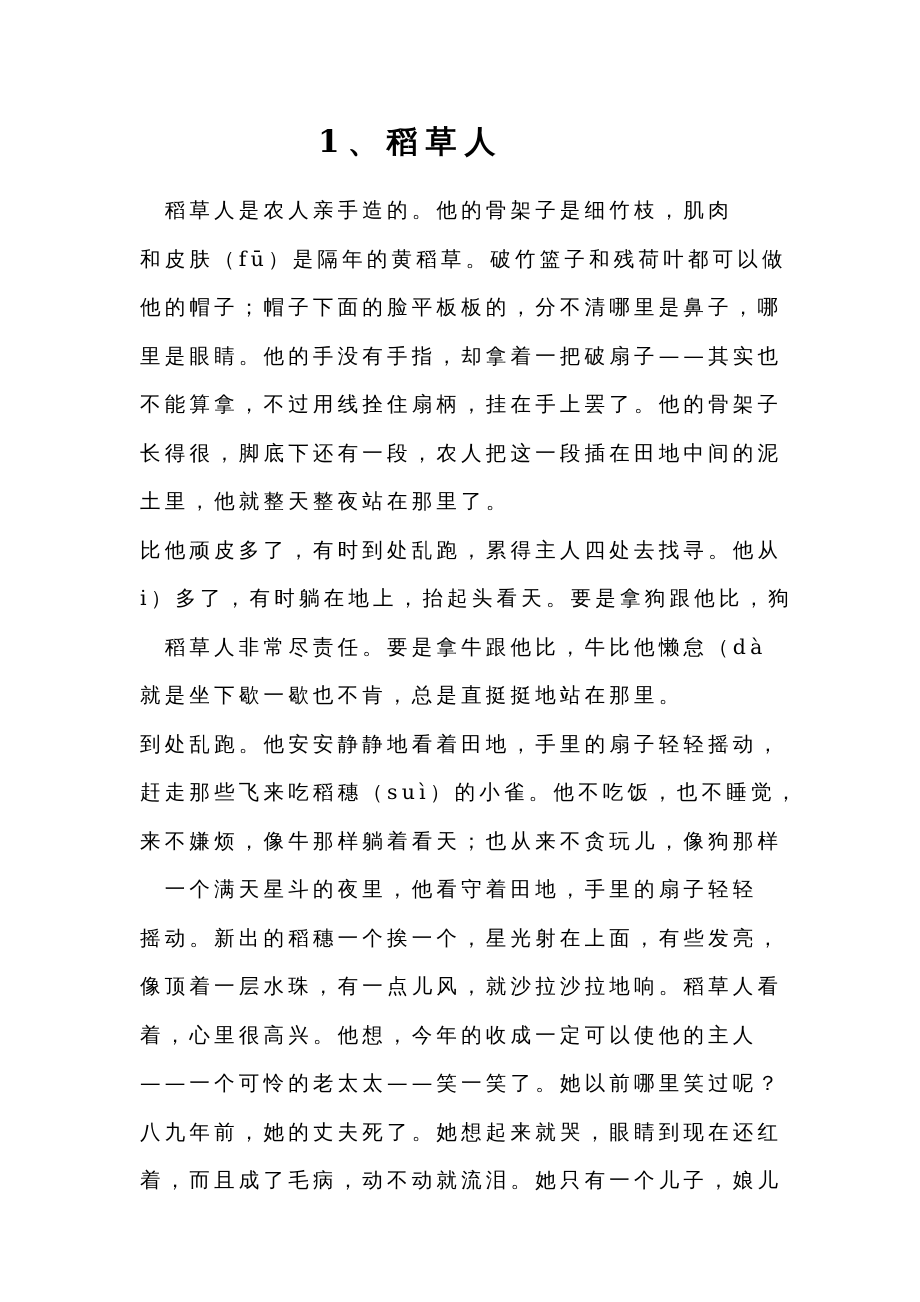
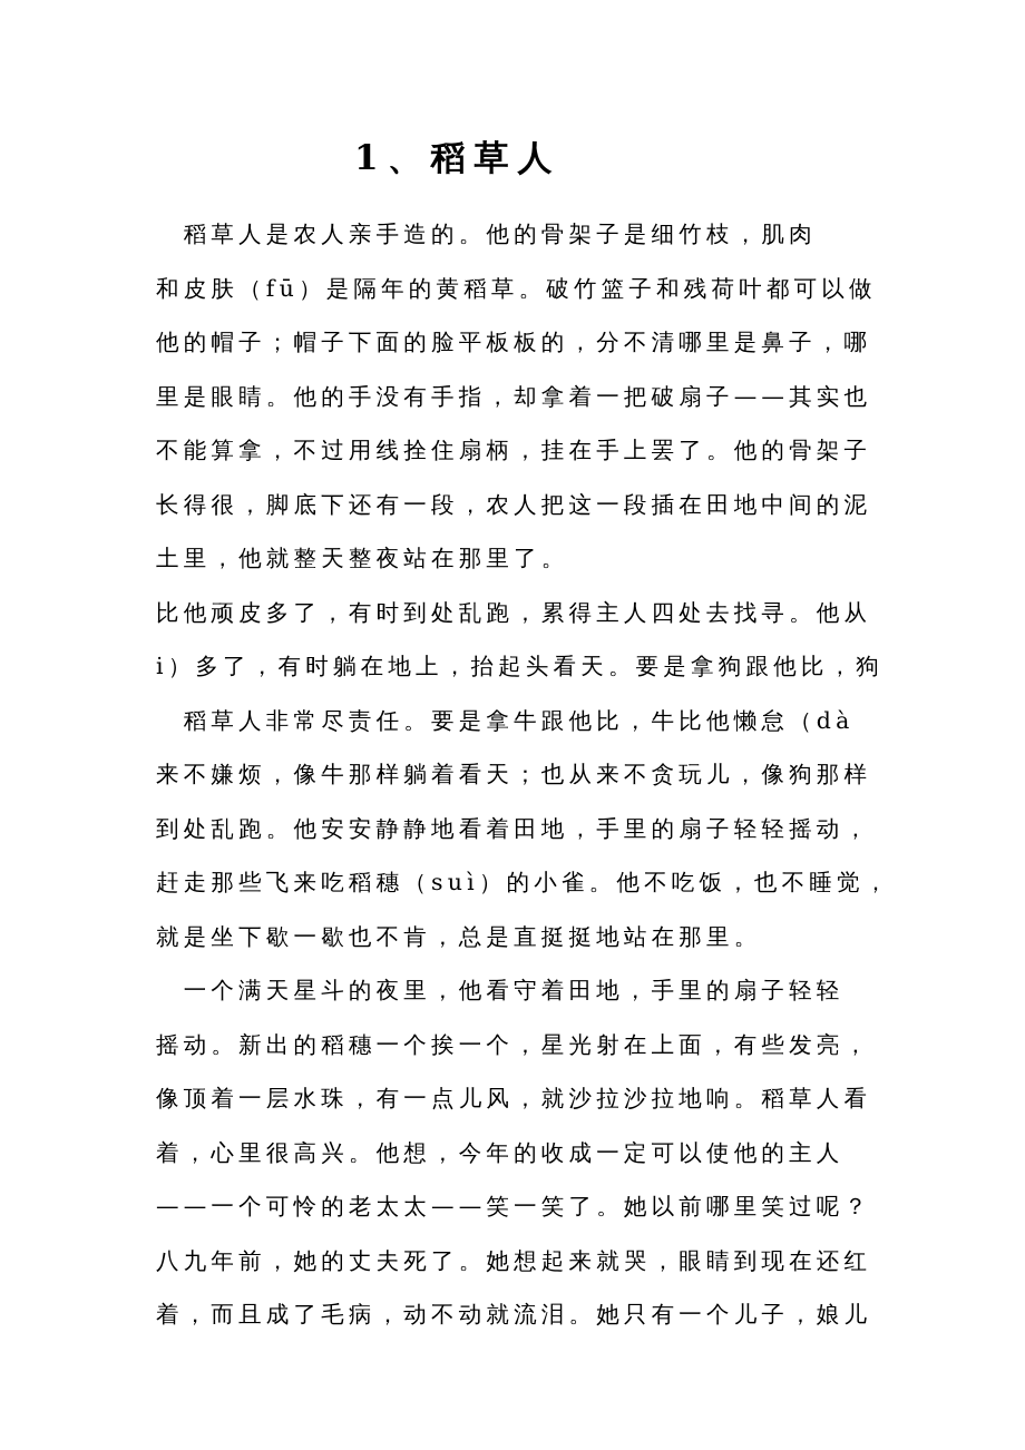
  1、稻草人
  稻草人是农人亲手造的。他的骨架子是细竹枝，肌肉
  和皮肤（fū）是隔年的黄稻草。破竹篮子和残荷叶都可以做
  他的帽子；帽子下面的脸平板板的，分不清哪里是鼻子，哪
  里是眼睛。他的手没有手指，却拿着一把破扇子——其实也
  不能算拿，不过用线拴住扇柄，挂在手上罢了。他的骨架子
  长得很，脚底下还有一段，农人把这一段插在田地中间的泥
  土里，他就整天整夜站在那里了。
  比他顽皮多了，有时到处乱跑，累得主人四处去找寻。他从
  i）多了，有时躺在地上，抬起头看天。要是拿狗跟他比，狗
  稻草人非常尽责任。要是拿牛跟他比，牛比他懒怠（dà
- 就是坐下歇一歇也不肯，总是直挺挺地站在那里。
+ 来不嫌烦，像牛那样躺着看天；也从来不贪玩儿，像狗那样
  到处乱跑。他安安静静地看着田地，手里的扇子轻轻摇动，
  赶走那些飞来吃稻穗（suì）的小雀。他不吃饭，也不睡觉，
- 来不嫌烦，像牛那样躺着看天；也从来不贪玩儿，像狗那样
+ 就是坐下歇一歇也不肯，总是直挺挺地站在那里。
  一个满天星斗的夜里，他看守着田地，手里的扇子轻轻
  摇动。新出的稻穗一个挨一个，星光射在上面，有些发亮，
  像顶着一层水珠，有一点儿风，就沙拉沙拉地响。稻草人看
  着，心里很高兴。他想，今年的收成一定可以使他的主人
  ——一个可怜的老太太——笑一笑了。她以前哪里笑过呢？
  八九年前，她的丈夫死了。她想起来就哭，眼睛到现在还红
  着，而且成了毛病，动不动就流泪。她只有一个儿子，娘儿
